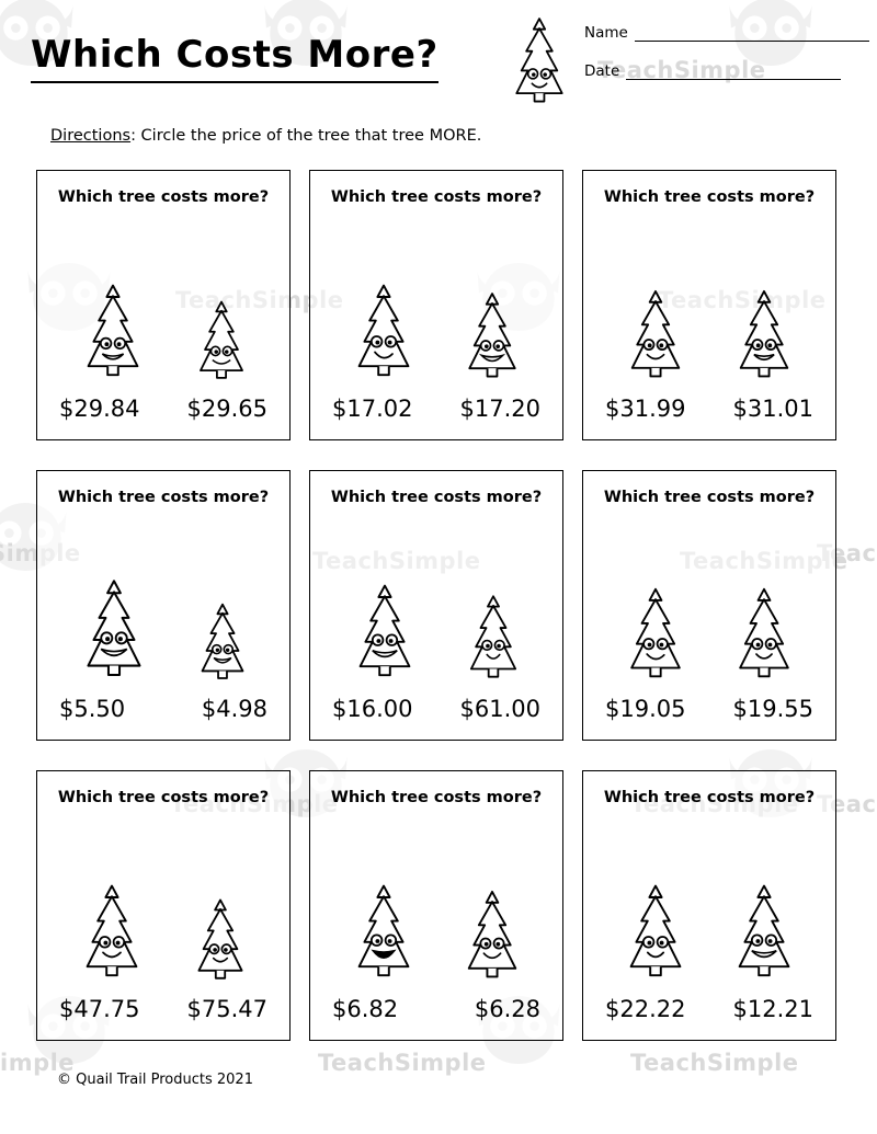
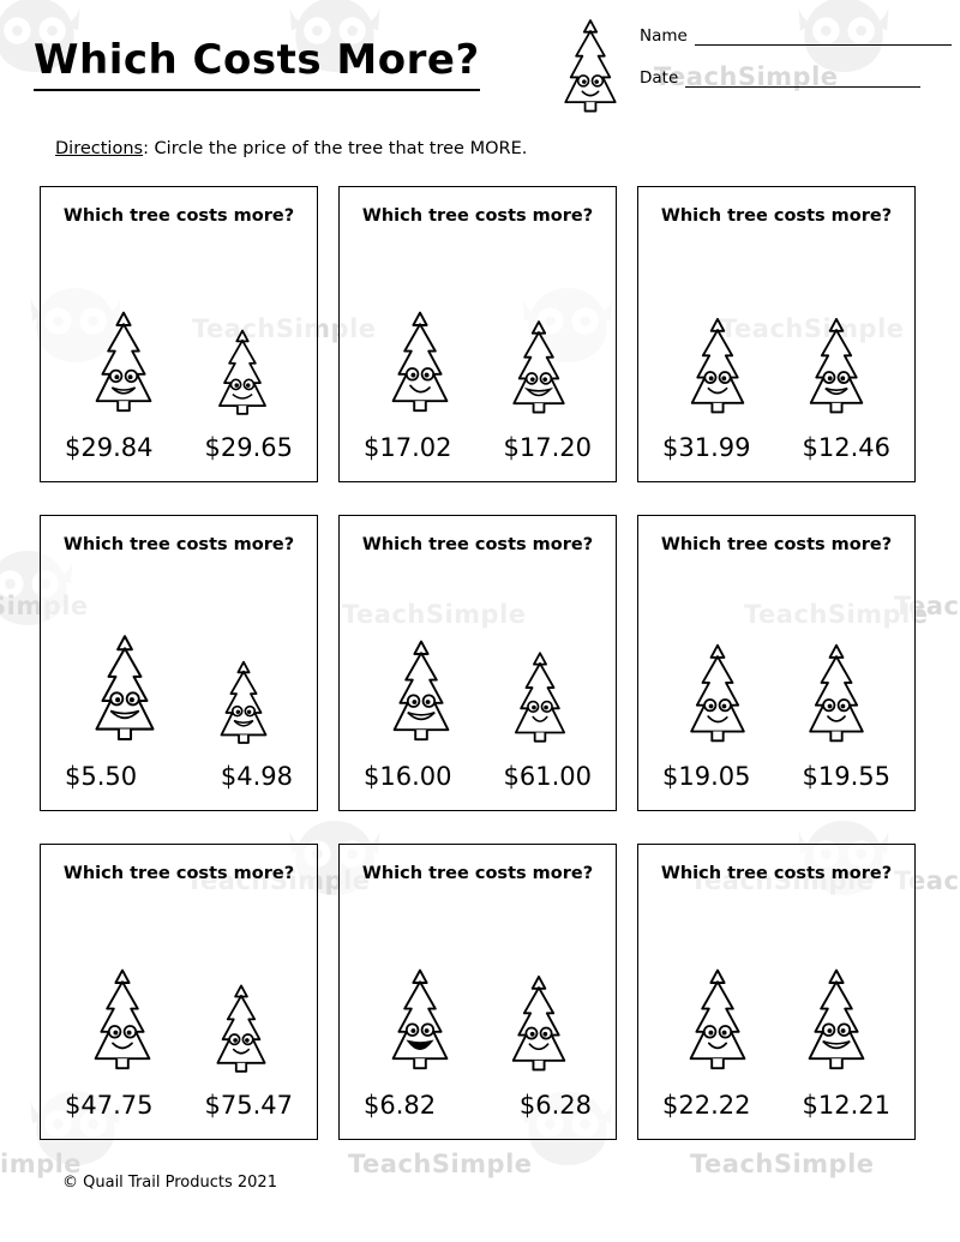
  TeachSimple
  TeachSimple
  TeachSimple
  imple
  TeachSimple
  Teac
  TeachSimple
  TeachSimple
  Teac
  imple
  TeachSimple
  TeachSimple
  Which Costs More?
  Name
  Date
  Directions: Circle the price of the tree that tree MORE.
  Which tree costs more?
  $29.84
  $29.65
  Which tree costs more?
  $17.02
  $17.20
  Which tree costs more?
  $31.99
- $31.01
+ $12.46
  Which tree costs more?
  $5.50
  $4.98
  Which tree costs more?
  $16.00
  $61.00
  Which tree costs more?
  $19.05
  $19.55
  Which tree costs more?
  $47.75
  $75.47
  Which tree costs more?
  $6.82
  $6.28
  Which tree costs more?
  $22.22
  $12.21
  © Quail Trail Products 2021
